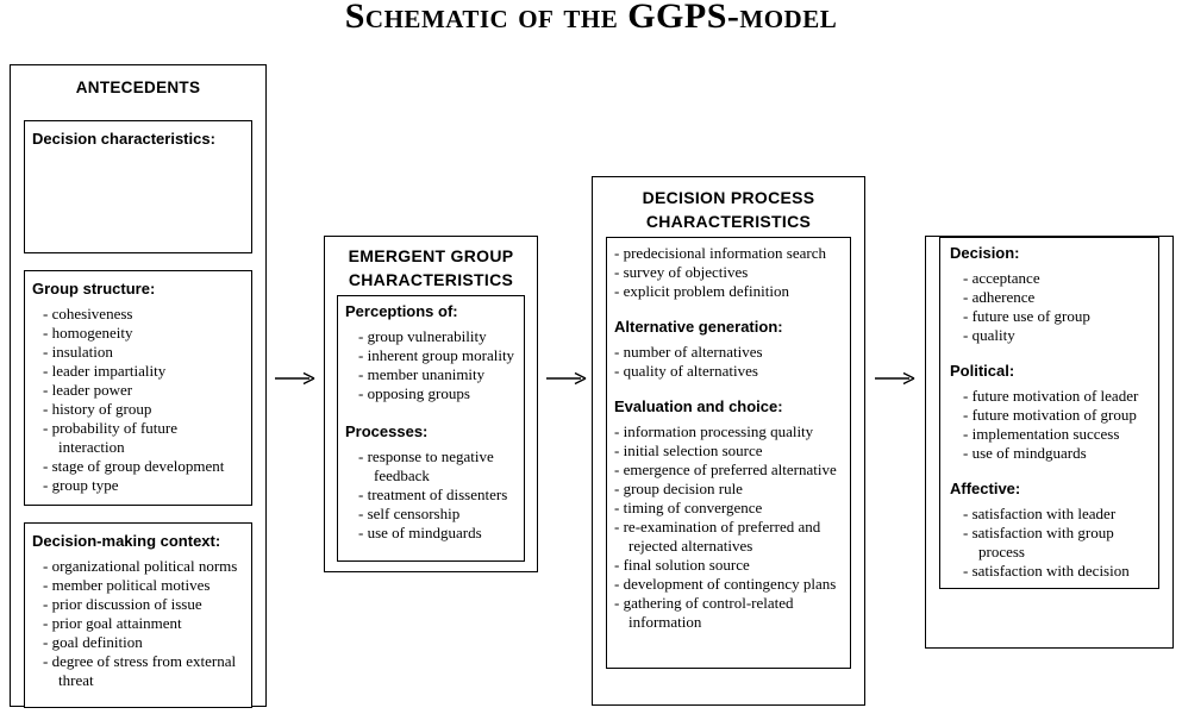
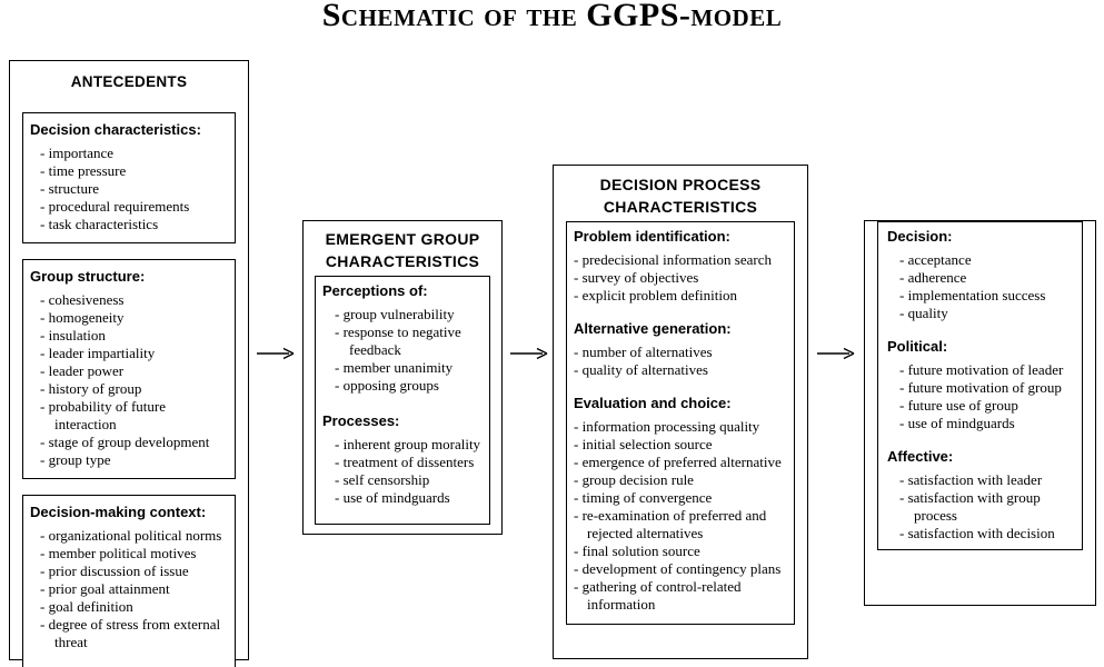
  Schematic of the GGPS-model
  ANTECEDENTS
  Decision characteristics:
+ importance
+ time pressure
+ structure
+ procedural requirements
+ task characteristics
  Group structure:
  cohesiveness
  homogeneity
  insulation
  leader impartiality
  leader power
  history of group
  probability of future interaction
  stage of group development
  group type
  Decision-making context:
  organizational political norms
  member political motives
  prior discussion of issue
  prior goal attainment
  goal definition
  degree of stress from external threat
  EMERGENT GROUP CHARACTERISTICS
  Perceptions of:
  group vulnerability
- inherent group morality
+ response to negative feedback
  member unanimity
  opposing groups
  Processes:
- response to negative feedback
+ inherent group morality
  treatment of dissenters
  self censorship
  use of mindguards
  DECISION PROCESS CHARACTERISTICS
+ Problem identification:
  predecisional information search
  survey of objectives
  explicit problem definition
  Alternative generation:
  number of alternatives
  quality of alternatives
  Evaluation and choice:
  information processing quality
  initial selection source
  emergence of preferred alternative
  group decision rule
  timing of convergence
  re-examination of preferred and rejected alternatives
  final solution source
  development of contingency plans
  gathering of control-related information
  Decision:
  acceptance
  adherence
- future use of group
+ implementation success
  quality
  Political:
  future motivation of leader
  future motivation of group
- implementation success
+ future use of group
  use of mindguards
  Affective:
  satisfaction with leader
  satisfaction with group process
  satisfaction with decision
